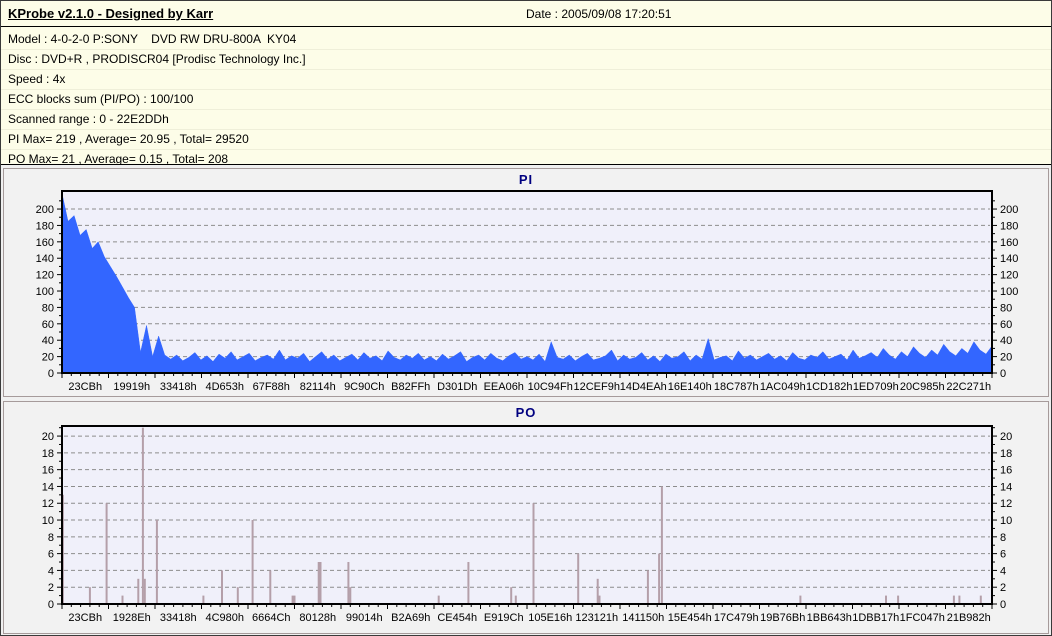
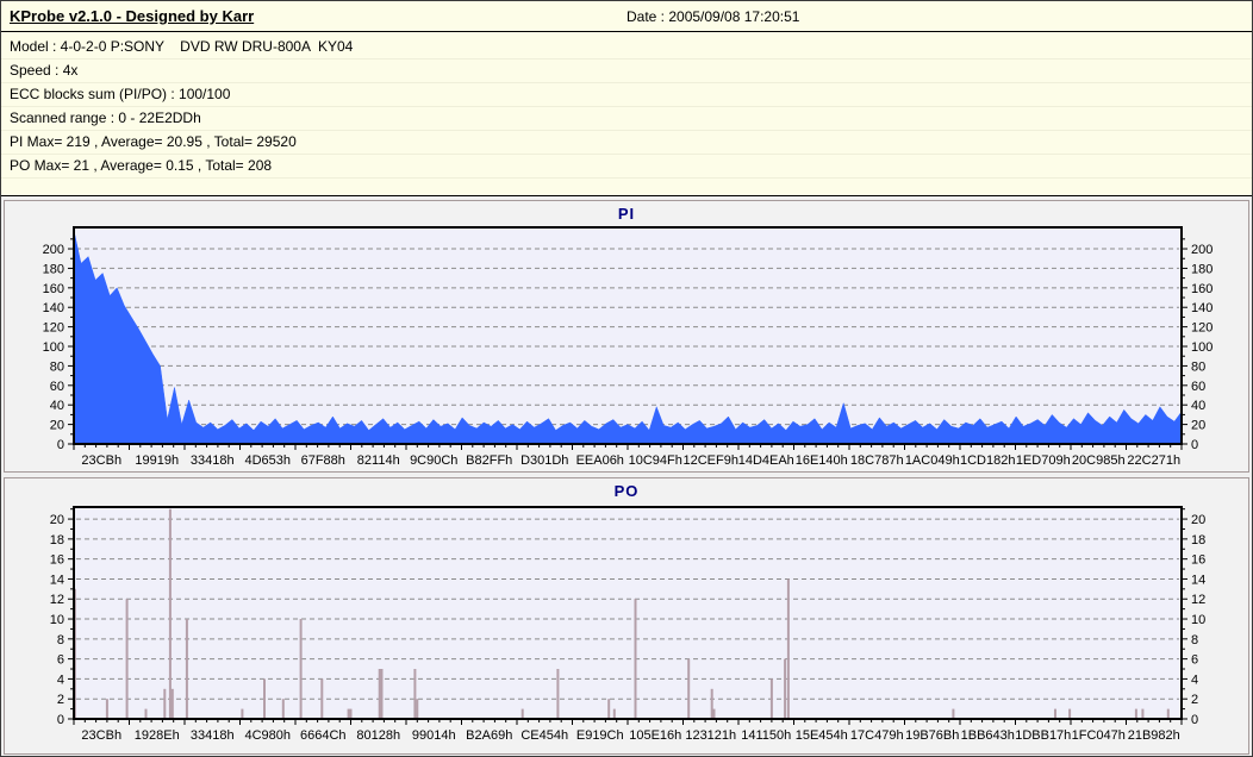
  KProbe v2.1.0 - Designed by Karr
  Date : 2005/09/08 17:20:51
  Model : 4-0-2-0 P:SONY DVD RW DRU-800A KY04
- Disc : DVD+R , PRODISCR04 [Prodisc Technology Inc.]
  Speed : 4x
  ECC blocks sum (PI/PO) : 100/100
  Scanned range : 0 - 22E2DDh
  PI Max= 219 , Average= 20.95 , Total= 29520
  PO Max= 21 , Average= 0.15 , Total= 208
  PI
  0
  0
  20
  20
  40
  40
  60
  60
  80
  80
  100
  100
  120
  120
  140
  140
  160
  160
  180
  180
  200
  200
  23CBh
  19919h
  33418h
  4D653h
  67F88h
  82114h
  9C90Ch
  B82FFh
  D301Dh
  EEA06h
  10C94Fh
  12CEF9h
  14D4EAh
  16E140h
  18C787h
  1AC049h
  1CD182h
  1ED709h
  20C985h
  22C271h
  PO
  0
  0
  2
  2
  4
  4
  6
  6
  8
  8
  10
  10
  12
  12
  14
  14
  16
  16
  18
  18
  20
  20
  23CBh
  1928Eh
  33418h
  4C980h
  6664Ch
  80128h
  99014h
  B2A69h
  CE454h
  E919Ch
  105E16h
  123121h
  141150h
  15E454h
  17C479h
  19B76Bh
  1BB643h
  1DBB17h
  1FC047h
  21B982h
